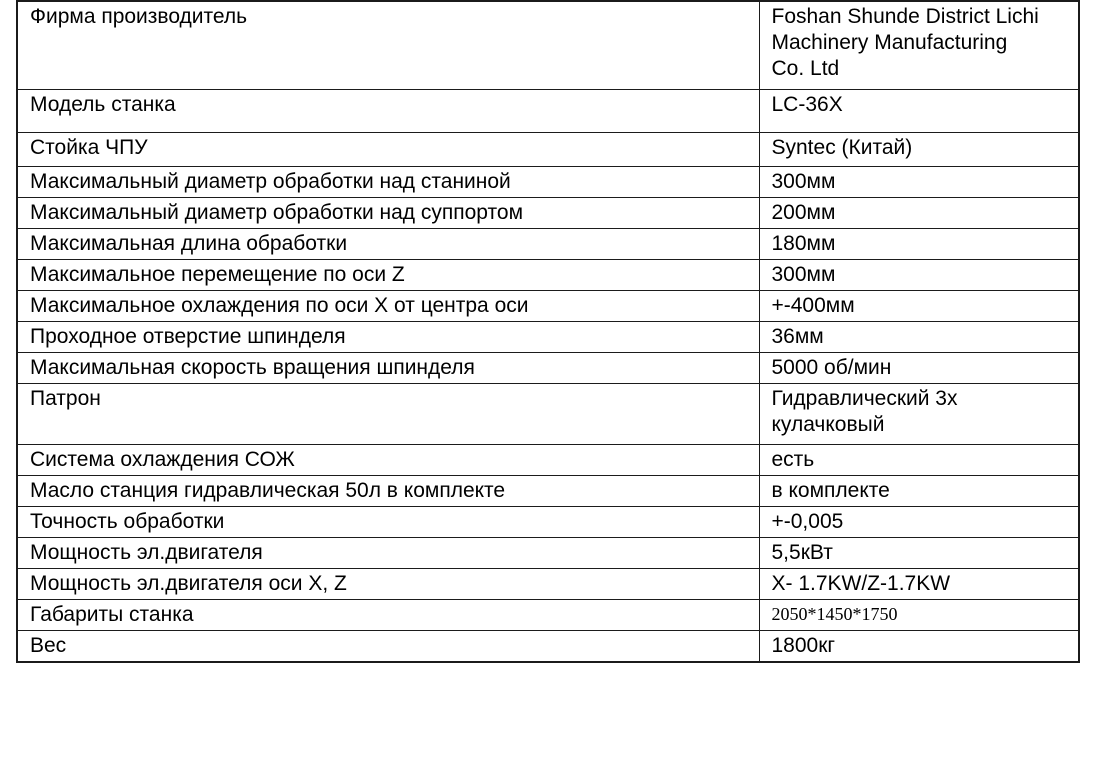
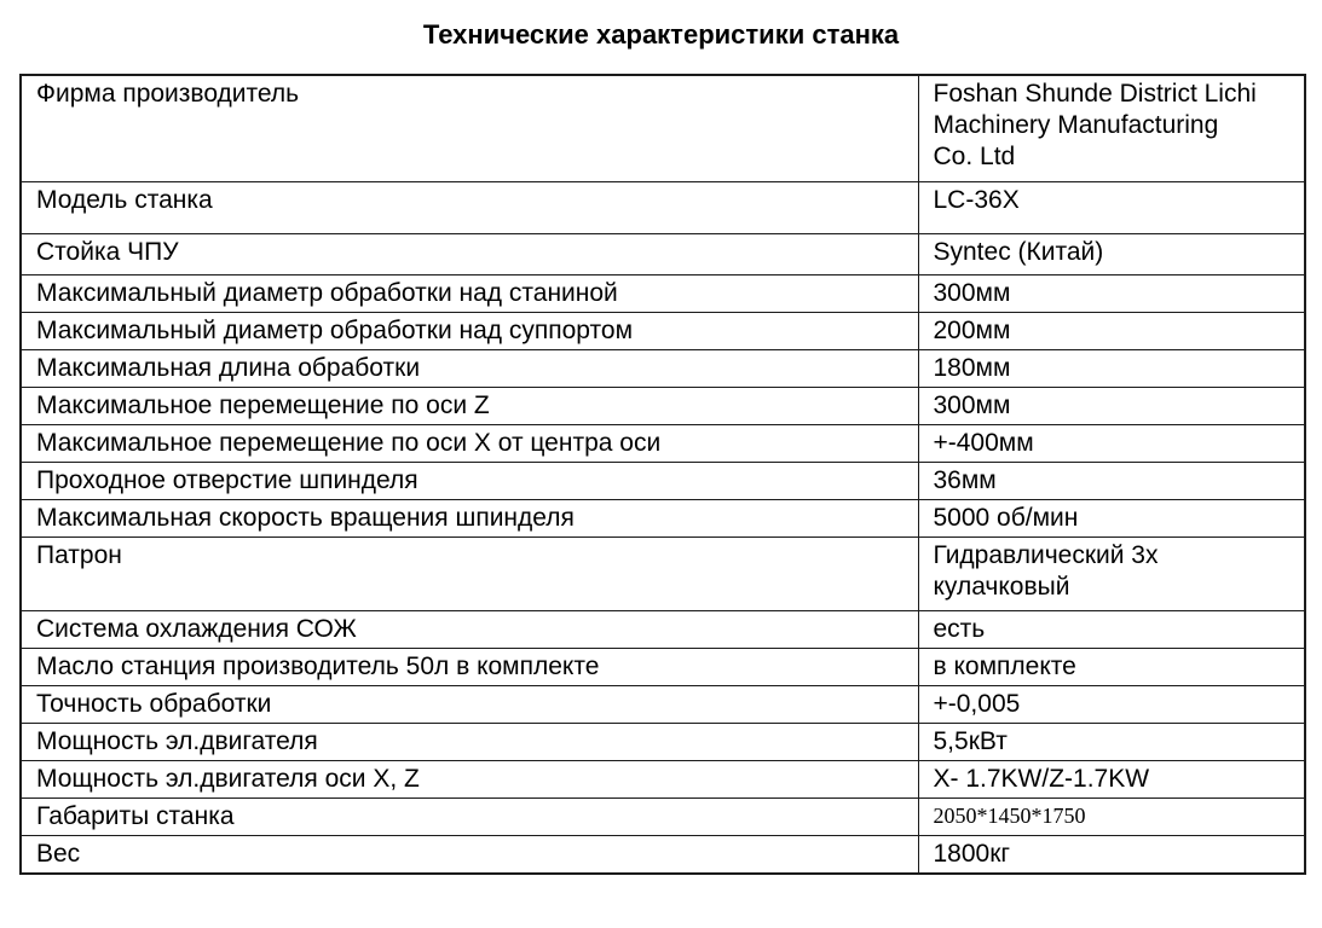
+ Технические характеристики станка
  Фирма производитель	Foshan Shunde District Lichi Machinery Manufacturing Co. Ltd
  Модель станка	LC-36X
  Стойка ЧПУ	Syntec (Китай)
  Максимальный диаметр обработки над станиной	300мм
  Максимальный диаметр обработки над суппортом	200мм
  Максимальная длина обработки	180мм
  Максимальное перемещение по оси Z	300мм
- Максимальное охлаждения по оси X от центра оси	+-400мм
+ Максимальное перемещение по оси X от центра оси	+-400мм
  Проходное отверстие шпинделя	36мм
  Максимальная скорость вращения шпинделя	5000 об/мин
  Патрон	Гидравлический 3х кулачковый
  Система охлаждения СОЖ	есть
- Масло станция гидравлическая 50л в комплекте	в комплекте
+ Масло станция производитель 50л в комплекте	в комплекте
  Точность обработки	+-0,005
  Мощность эл.двигателя	5,5кВт
  Мощность эл.двигателя оси X, Z	X- 1.7KW/Z-1.7KW
  Габариты станка	2050*1450*1750
  Вес	1800кг
